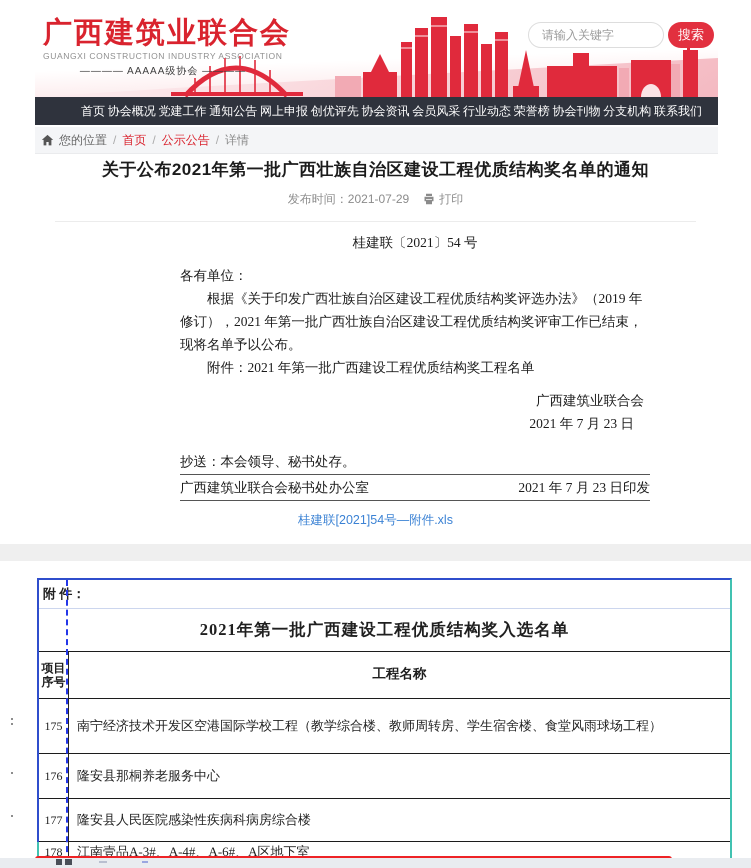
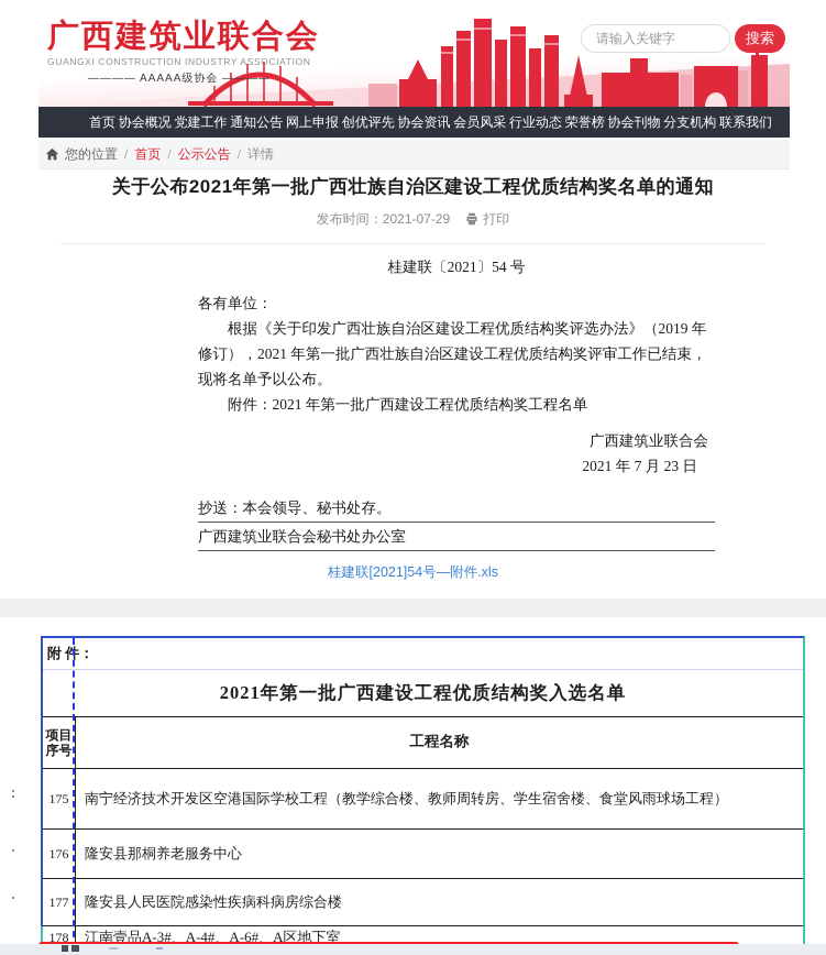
  广西建筑业联合会
  GUANGXI CONSTRUCTION INDUSTRY ASSOCIATION
  ———— AAAAA级协会 ————
  请输入关键字
  搜索
  首页
  协会概况
  党建工作
  通知公告
  网上申报
  创优评先
  协会资讯
  会员风采
  行业动态
  荣誉榜
  协会刊物
  分支机构
  联系我们
  您的位置
  /
  首页
  /
  公示公告
  /
  详情
  关于公布2021年第一批广西壮族自治区建设工程优质结构奖名单的通知
  发布时间：2021-07-29 打印
  桂建联〔2021〕54 号
  各有单位：
  根据《关于印发广西壮族自治区建设工程优质结构奖评选办法》（2019 年修订），2021 年第一批广西壮族自治区建设工程优质结构奖评审工作已结束，现将名单予以公布。
  附件：2021 年第一批广西建设工程优质结构奖工程名单
  广西建筑业联合会
  2021 年 7 月 23 日
  抄送：本会领导、秘书处存。
  广西建筑业联合会秘书处办公室
- 2021 年 7 月 23 日印发
  桂建联[2021]54号—附件.xls
  附 件：
  2021年第一批广西建设工程优质结构奖入选名单
  项目
  序号
  工程名称
  175
  南宁经济技术开发区空港国际学校工程（教学综合楼、教师周转房、学生宿舍楼、食堂风雨球场工程）
  176
  隆安县那桐养老服务中心
  177
  隆安县人民医院感染性疾病科病房综合楼
  178
  江南壹品A-3#、A-4#、A-6#、A区地下室
